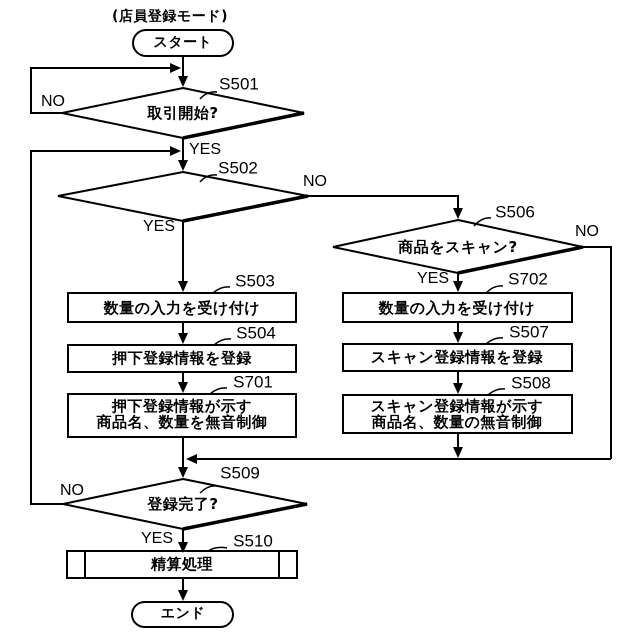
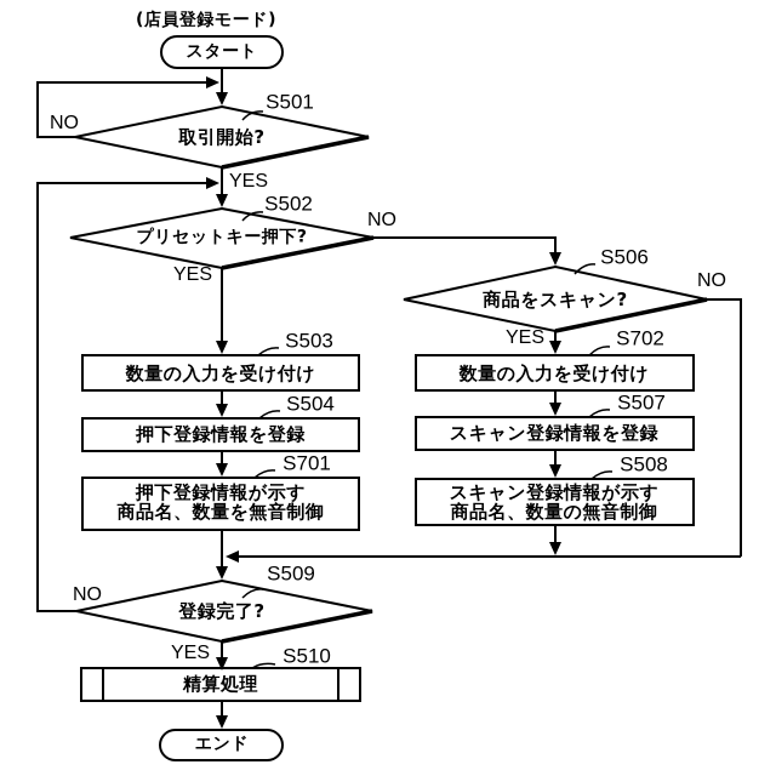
  (店員登録モード)
  スタート
  S501
  取引開始?
  NO
  YES
  S502
+ プリセットキー押下?
  NO
  YES
  S506
  商品をスキャン?
  NO
  YES
  S503
  数量の入力を受け付け
  S504
  押下登録情報を登録
  S701
  押下登録情報が示す
  商品名、数量を無音制御
  S702
  数量の入力を受け付け
  S507
  スキャン登録情報を登録
  S508
  スキャン登録情報が示す
  商品名、数量の無音制御
  S509
  登録完了?
  NO
  YES
  S510
  精算処理
  エンド
